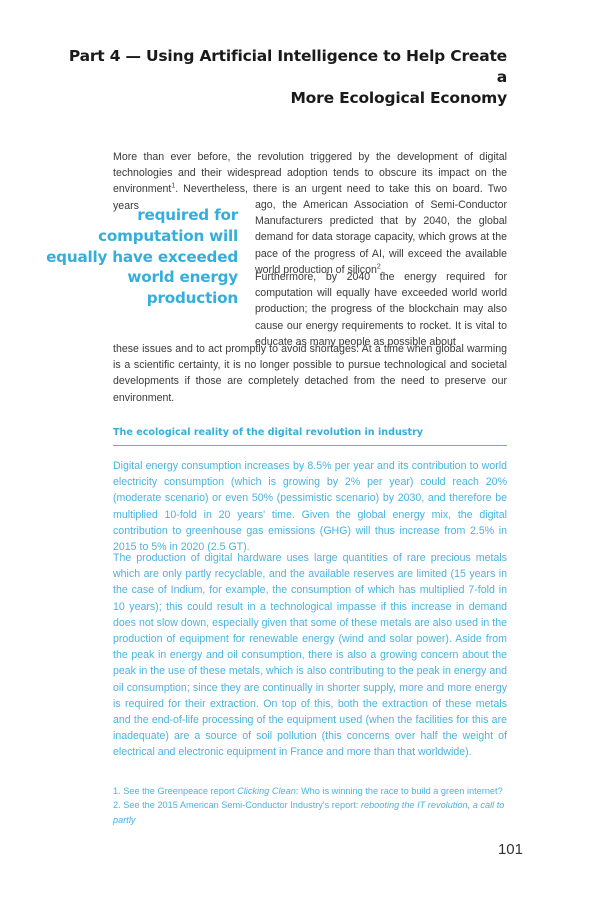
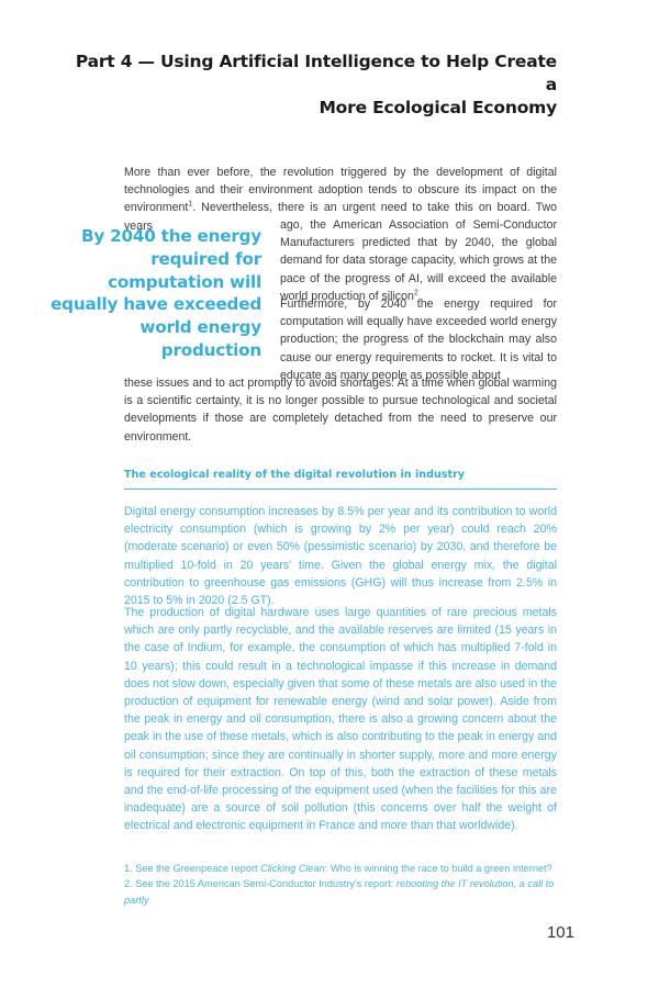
  Part 4 — Using Artificial Intelligence to Help Create a
  More Ecological Economy
- More than ever before, the revolution triggered by the development of digital technologies and their widespread adoption tends to obscure its impact on the environment . Nevertheless, there is an urgent need to take this on board. Two years
+ More than ever before, the revolution triggered by the development of digital technologies and their environment adoption tends to obscure its impact on the environment . Nevertheless, there is an urgent need to take this on board. Two years
+ By 2040 the energy
  required for
  computation will
  equally have exceeded
  world energy
  production
  ago, the American Association of Semi-Conductor Manufacturers predicted that by 2040, the global demand for data storage capacity, which grows at the pace of the progress of AI, will exceed the available world production of silicon .
- Furthermore, by 2040 the energy required for computation will equally have exceeded world world production; the progress of the blockchain may also cause our energy requirements to rocket. It is vital to educate as many people as possible about
+ Furthermore, by 2040 the energy required for computation will equally have exceeded world energy production; the progress of the blockchain may also cause our energy requirements to rocket. It is vital to educate as many people as possible about
  these issues and to act promptly to avoid shortages. At a time when global warming is a scientific certainty, it is no longer possible to pursue technological and societal developments if those are completely detached from the need to preserve our environment.
  The ecological reality of the digital revolution in industry
  Digital energy consumption increases by 8.5% per year and its contribution to world electricity consumption (which is growing by 2% per year) could reach 20% (moderate scenario) or even 50% (pessimistic scenario) by 2030, and therefore be multiplied 10-fold in 20 years' time. Given the global energy mix, the digital contribution to greenhouse gas emissions (GHG) will thus increase from 2.5% in 2015 to 5% in 2020 (2.5 GT).
  The production of digital hardware uses large quantities of rare precious metals which are only partly recyclable, and the available reserves are limited (15 years in the case of Indium, for example, the consumption of which has multiplied 7-fold in 10 years); this could result in a technological impasse if this increase in demand does not slow down, especially given that some of these metals are also used in the production of equipment for renewable energy (wind and solar power). Aside from the peak in energy and oil consumption, there is also a growing concern about the peak in the use of these metals, which is also contributing to the peak in energy and oil consumption; since they are continually in shorter supply, more and more energy is required for their extraction. On top of this, both the extraction of these metals and the end-of-life processing of the equipment used (when the facilities for this are inadequate) are a source of soil pollution (this concerns over half the weight of electrical and electronic equipment in France and more than that worldwide).
  1. See the Greenpeace report Clicking Clean: Who is winning the race to build a green internet?
  2. See the 2015 American Semi-Conductor Industry's report: rebooting the IT revolution, a call to partly
  101
